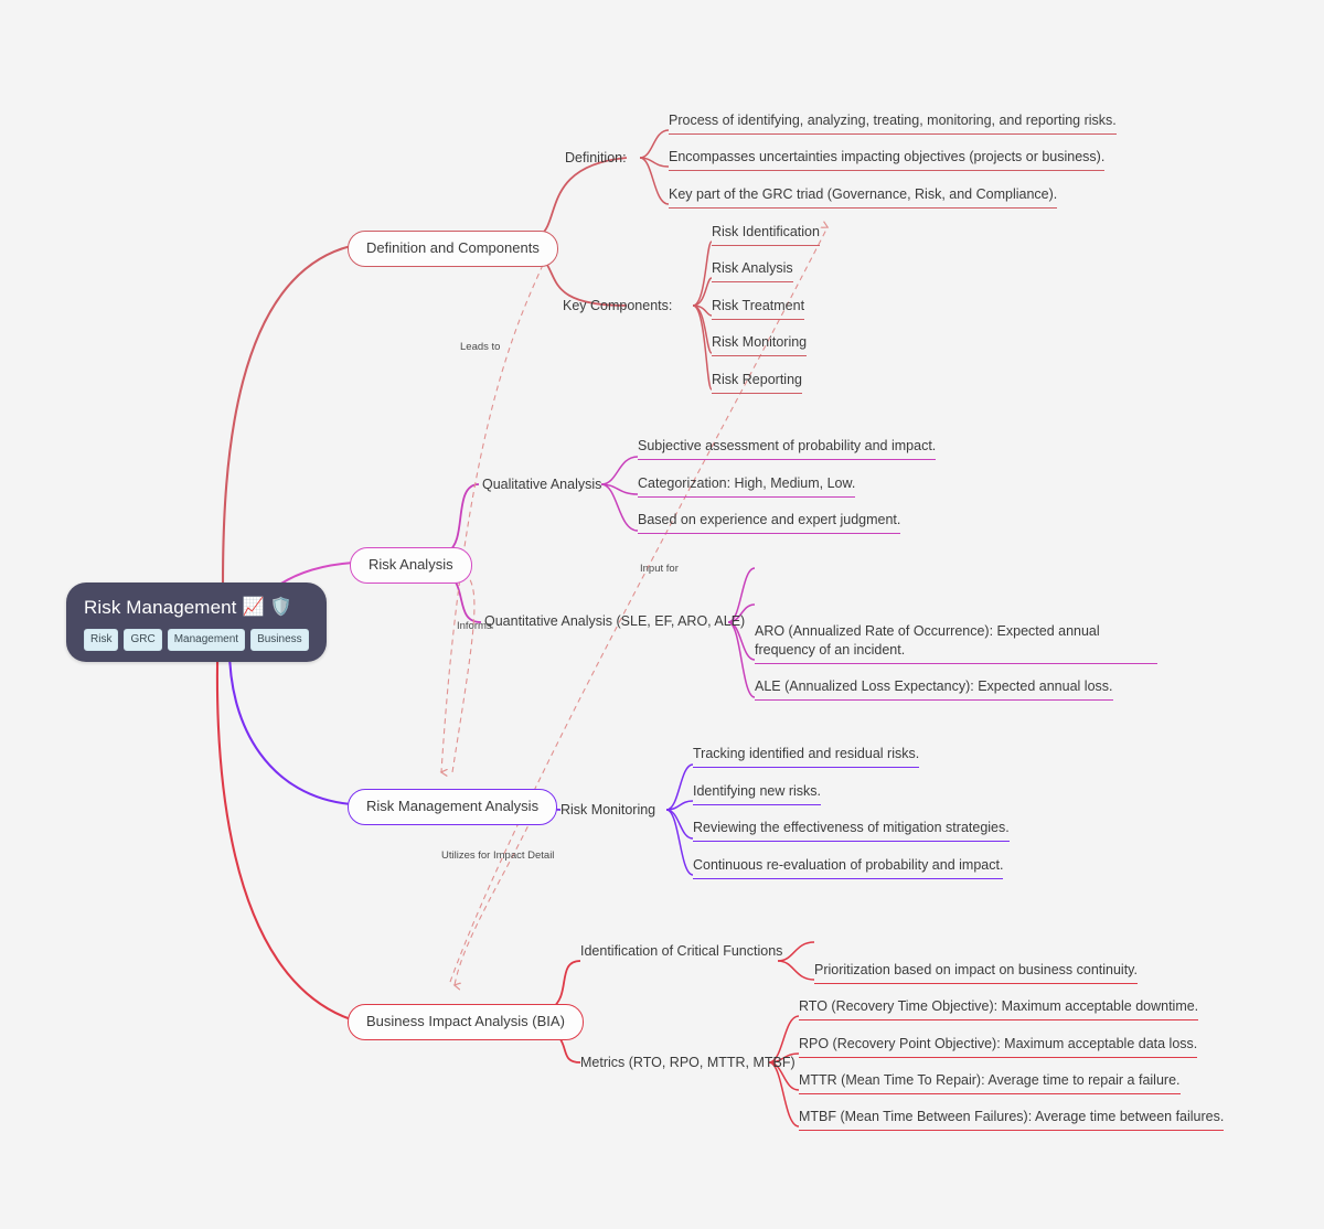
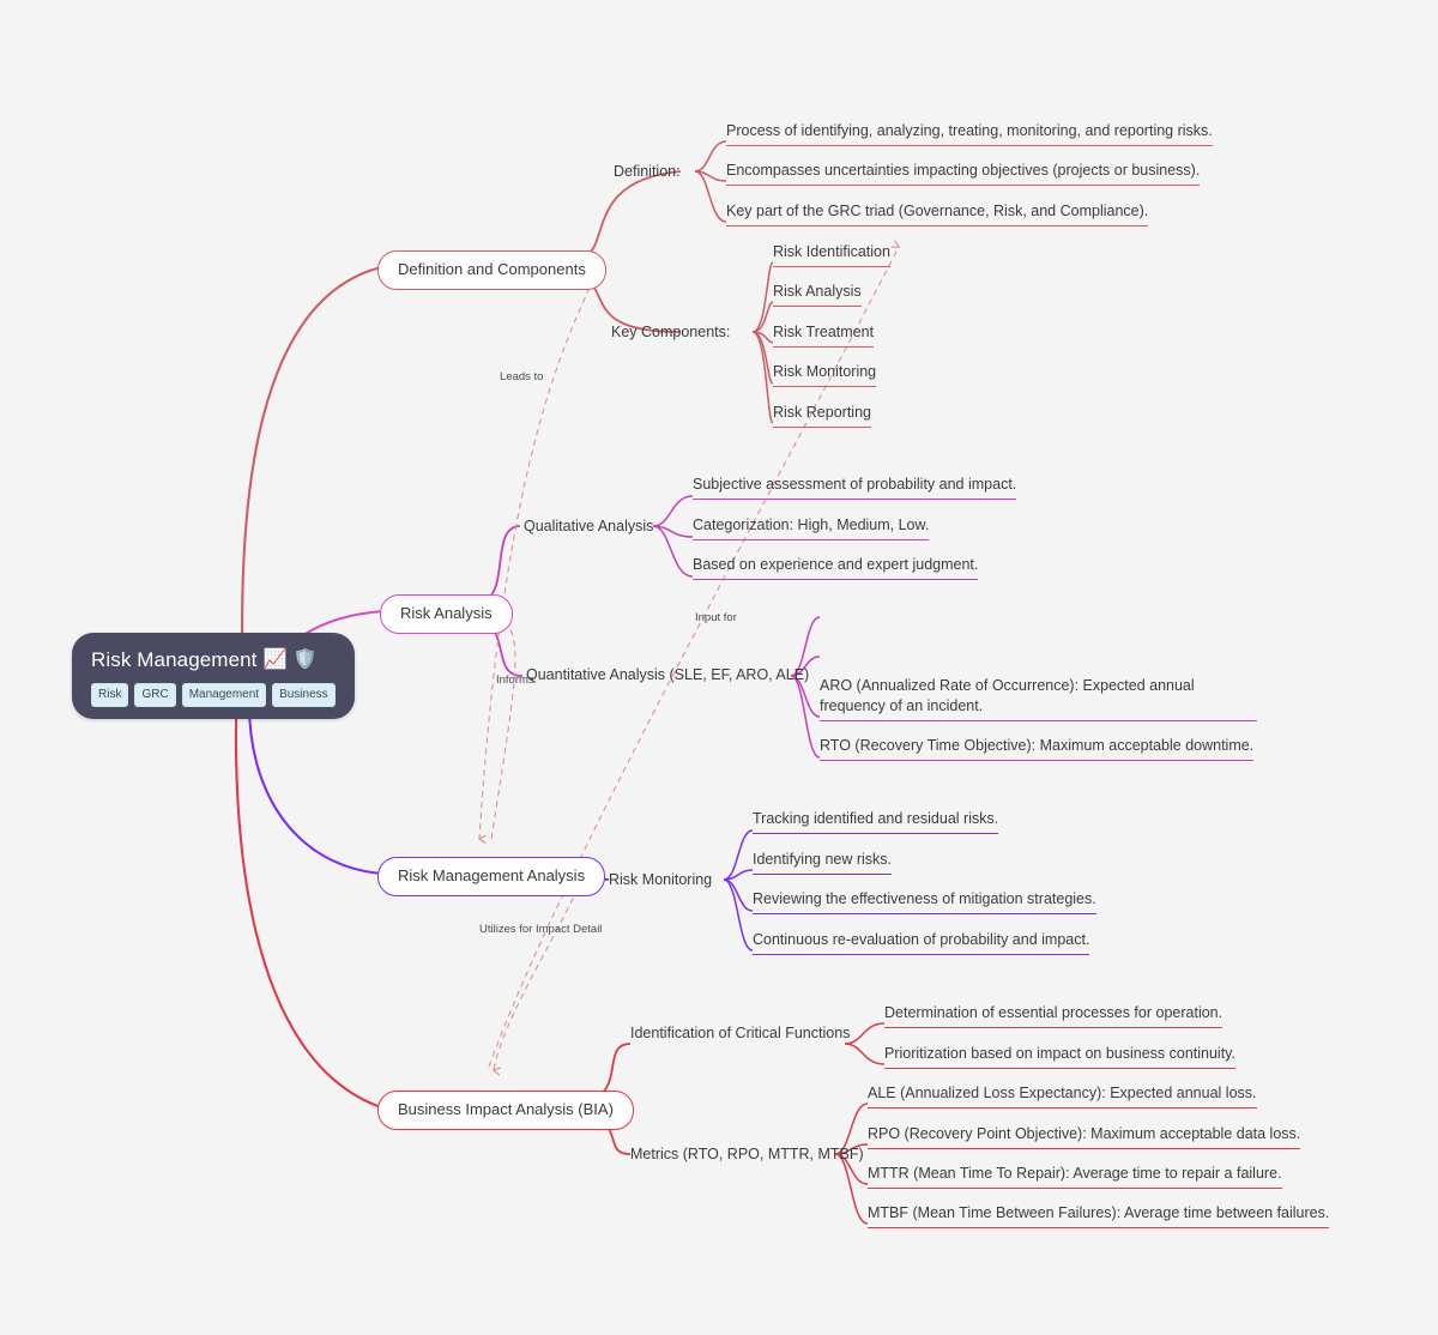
  Risk Management
  📈
  🛡️
  Risk
  GRC
  Management
  Business
  Definition and Components
  Definition:
  Process of identifying, analyzing, treating, monitoring, and reporting risks.
  Encompasses uncertainties impacting objectives (projects or business).
  Key part of the GRC triad (Governance, Risk, and Compliance).
  Key Components:
  Risk Identification
  Risk Analysis
  Risk Treatment
  Risk Monitoring
  Risk Reporting
  Risk Analysis
  Qualitative Analysis
  Subjective assessment of probability and impact.
  Categorization: High, Medium, Low.
  Based on experience and expert judgment.
  Quantitative Analysis (SLE, EF, ARO, ALE)
  ARO (Annualized Rate of Occurrence): Expected annual frequency of an incident.
- ALE (Annualized Loss Expectancy): Expected annual loss.
+ RTO (Recovery Time Objective): Maximum acceptable downtime.
  Risk Management Analysis
  Risk Monitoring
  Tracking identified and residual risks.
  Identifying new risks.
  Reviewing the effectiveness of mitigation strategies.
  Continuous re-evaluation of probability and impact.
  Business Impact Analysis (BIA)
  Identification of Critical Functions
+ Determination of essential processes for operation.
  Prioritization based on impact on business continuity.
  Metrics (RTO, RPO, MTTR, MTBF)
- RTO (Recovery Time Objective): Maximum acceptable downtime.
+ ALE (Annualized Loss Expectancy): Expected annual loss.
  RPO (Recovery Point Objective): Maximum acceptable data loss.
  MTTR (Mean Time To Repair): Average time to repair a failure.
  MTBF (Mean Time Between Failures): Average time between failures.
  Leads to
  Input for
  Informs
  Utilizes for Impact Detail
